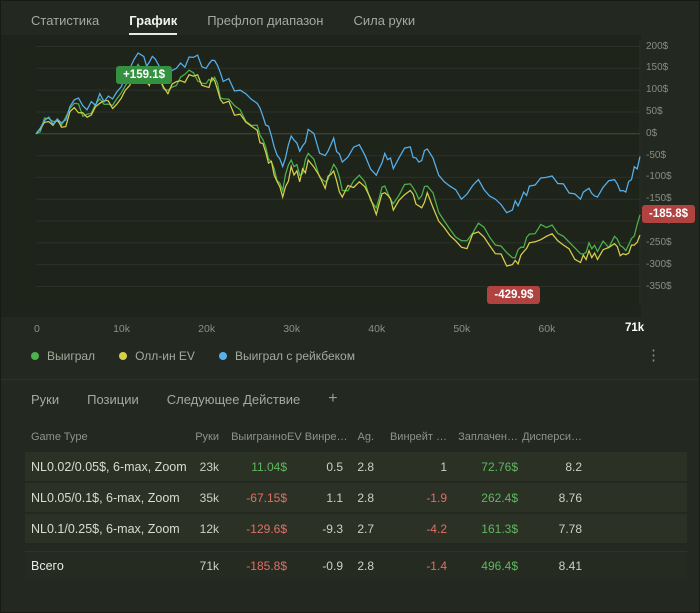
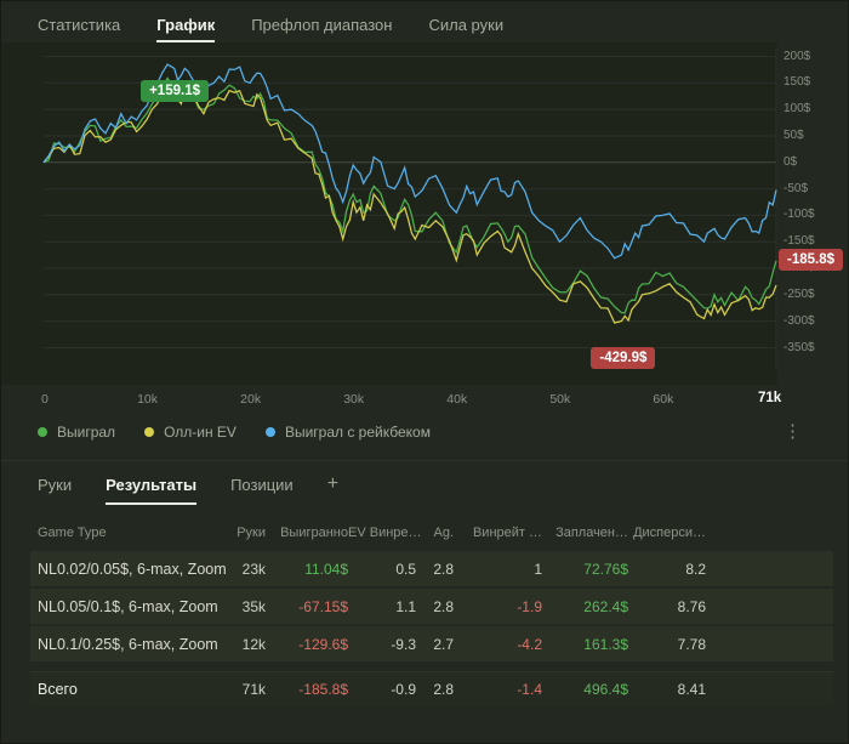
  Статистика
  График
  Префлоп диапазон
  Сила руки
  0
  10k
  20k
  30k
  40k
  50k
  60k
  71k
  200$
  150$
  100$
  50$
  0$
  -50$
  -100$
  -150$
  -250$
  -300$
  -350$
  +159.1$
  -429.9$
  -185.8$
  Выиграл
  Олл-ин EV
  Выиграл с рейкбеком
  ⋮
  Руки
+ Результаты
  Позиции
- Следующее Действие
  +
  Game Type
  Руки
  Выигранно
  EV Винре…
  Ag.
  Винрейт …
  Заплачен…
  Дисперси…
  NL0.02/0.05$, 6-max, Zoo
  23k
  11.04$
  0.5
  2.8
  1
  72.76$
  8.2
  NL0.05/0.1$, 6-max, Zoom
  35k
  -67.15$
  1.1
  2.8
  -1.9
  262.4$
  8.76
  NL0.1/0.25$, 6-max, Zoom
  12k
  -129.6$
  -9.3
  2.7
  -4.2
  161.3$
  7.78
  Всего
  71k
  -185.8$
  -0.9
  2.8
  -1.4
  496.4$
  8.41
